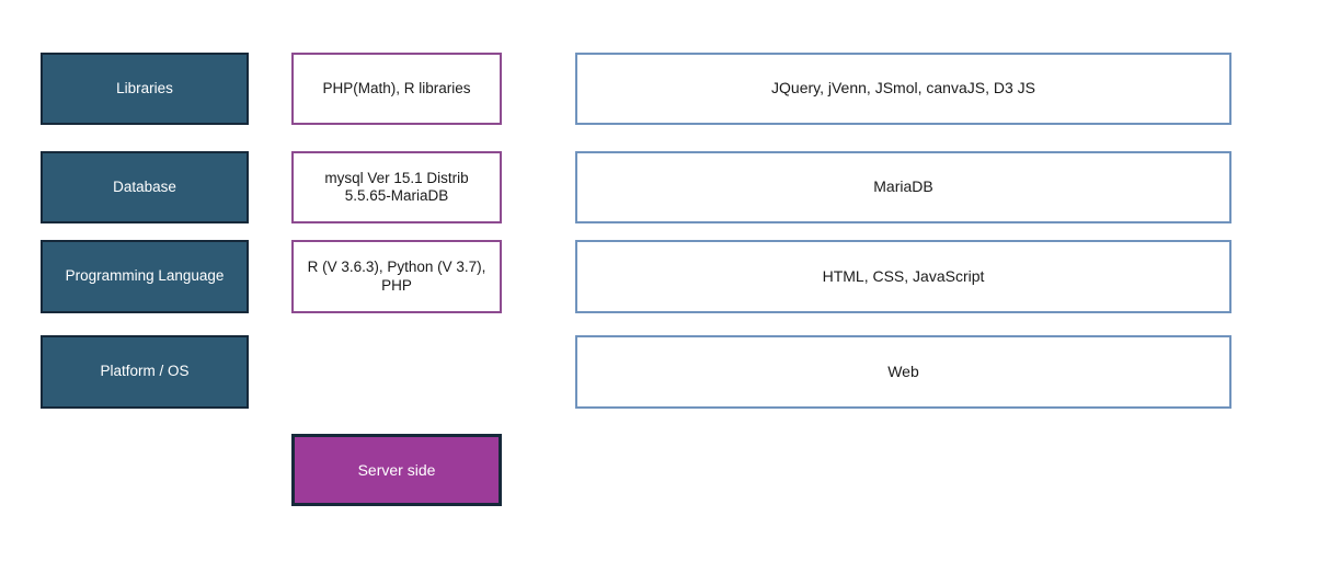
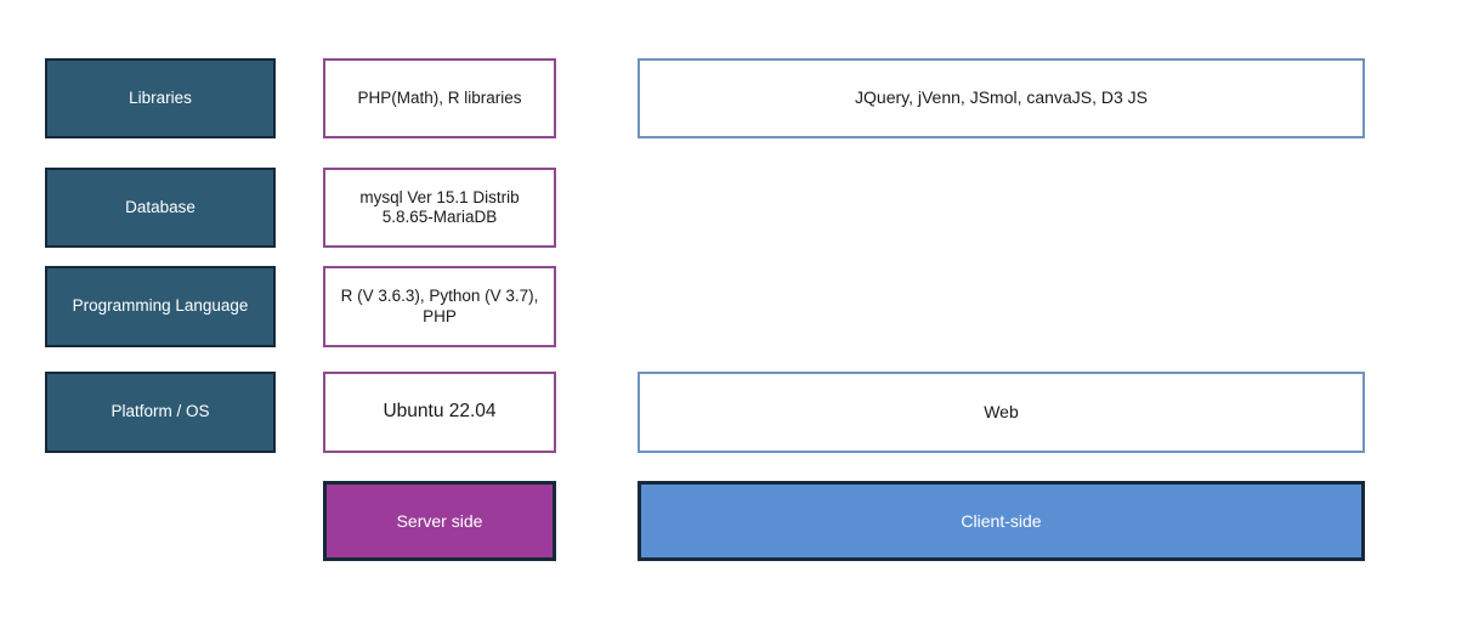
  Libraries
  PHP(Math), R libraries
  JQuery, jVenn, JSmol, canvaJS, D3 JS
  Database
- mysql Ver 15.1 Distrib 5.5.65-MariaDB
+ mysql Ver 15.1 Distrib 5.8.65-MariaDB
- MariaDB
  Programming Language
  R (V 3.6.3), Python (V 3.7), PHP
- HTML, CSS, JavaScript
  Platform / OS
+ Ubuntu 22.04
  Web
  Server side
+ Client-side
